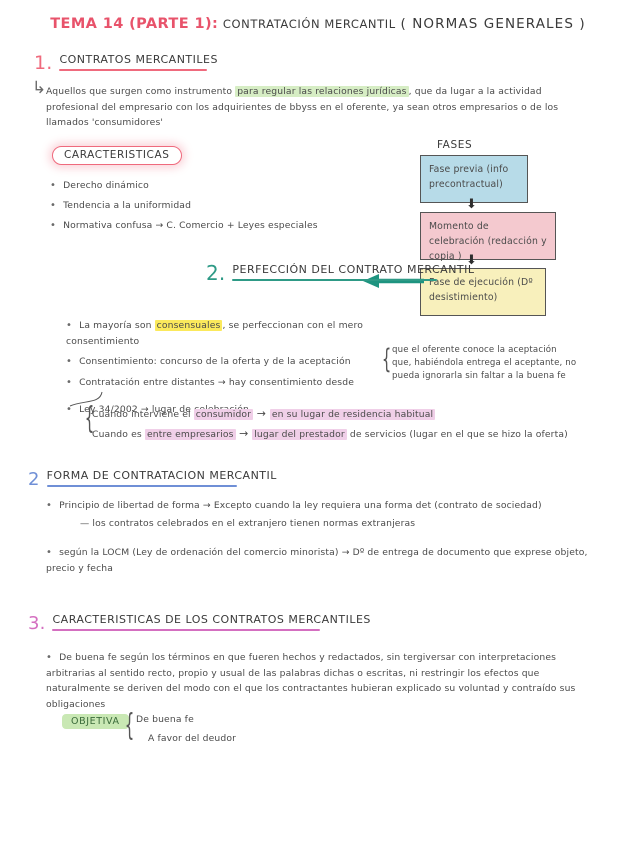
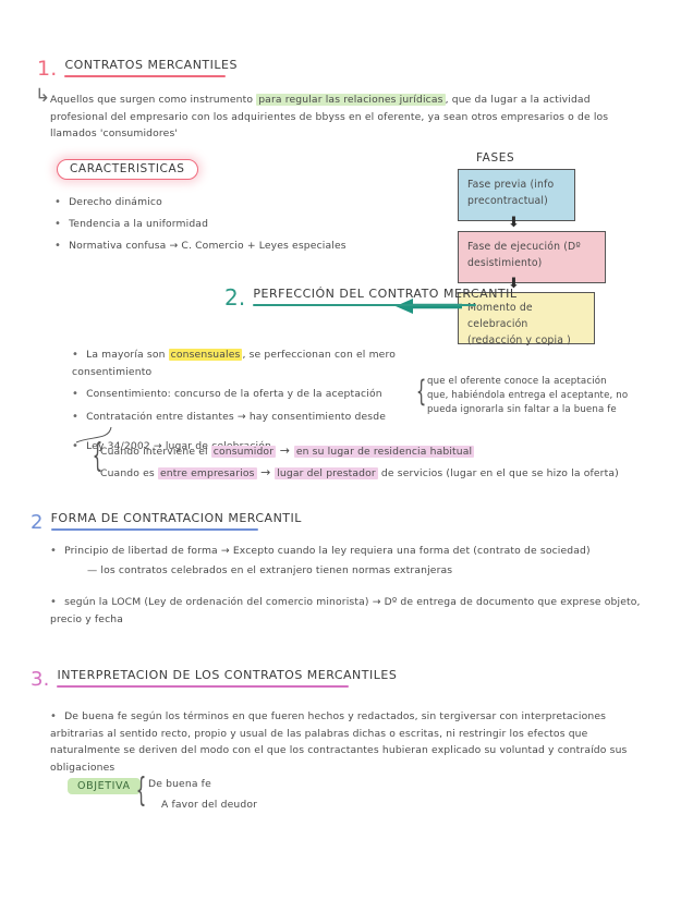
- TEMA 14 (PARTE 1): CONTRATACIÓN MERCANTIL ( NORMAS GENERALES )
  1.
  CONTRATOS MERCANTILES
  ↳
  Aquellos que surgen como instrumento para regular las relaciones jurídicas , que da lugar a la actividad profesional del empresario con los adquirientes de bbyss en el oferente, ya sean otros empresarios o de los llamados 'consumidores'
  CARACTERISTICAS
  Derecho dinámico
  Tendencia a la uniformidad
  Normativa confusa → C. Comercio + Leyes especiales
  FASES
  Fase previa (info precontractual)
  ⬇
- Momento de celebración (redacción y copia )
+ Fase de ejecución (Dº desistimiento)
  ⬇
- Fase de ejecución (Dº desistimiento)
+ Momento de celebración (redacción y copia )
  2.
  PERFECCIÓN DEL CONTRATO MERCANTIL
  La mayoría son consensuales , se perfeccionan con el mero consentimiento
  Consentimiento: concurso de la oferta y de la aceptación
  Contratación entre distantes → hay consentimiento desde
  {
  que el oferente conoce la aceptación
  que, habiéndola entrega el aceptante, no
  pueda ignorarla sin faltar a la buena fe
  {
  Cuando interviene el consumidor → en su lugar de residencia habitual
  Cuando es entre empresarios → lugar del prestador de servicios (lugar en el que se hizo la oferta)
  2
  FORMA DE CONTRATACION MERCANTIL
  Principio de libertad de forma → Excepto cuando la ley requiera una forma det (contrato de sociedad)
  — los contratos celebrados en el extranjero tienen normas extranjeras
  según la LOCM (Ley de ordenación del comercio minorista) → Dº de entrega de documento que exprese objeto, precio y fecha
  3.
- CARACTERISTICAS DE LOS CONTRATOS MERCANTILES
+ INTERPRETACION DE LOS CONTRATOS MERCANTILES
  De buena fe según los términos en que fueren hechos y redactados, sin tergiversar con interpretaciones arbitrarias al sentido recto, propio y usual de las palabras dichas o escritas, ni restringir los efectos que naturalmente se deriven del modo con el que los contractantes hubieran explicado su voluntad y contraído sus obligaciones
  OBJETIVA
  {
  De buena fe
  A favor del deudor
